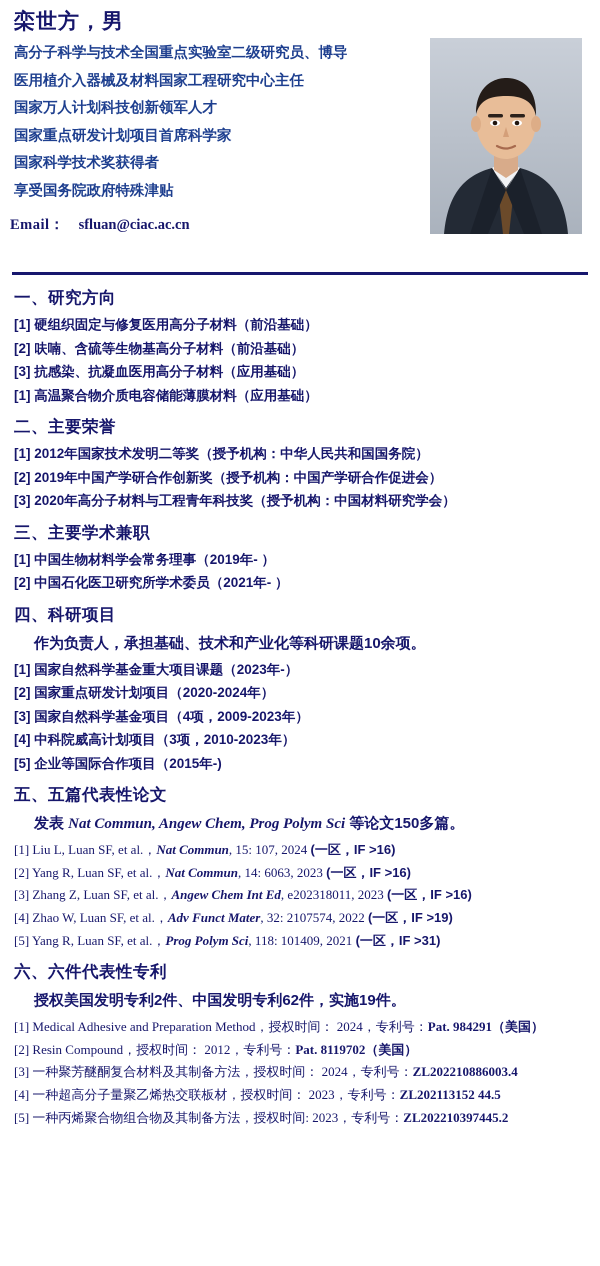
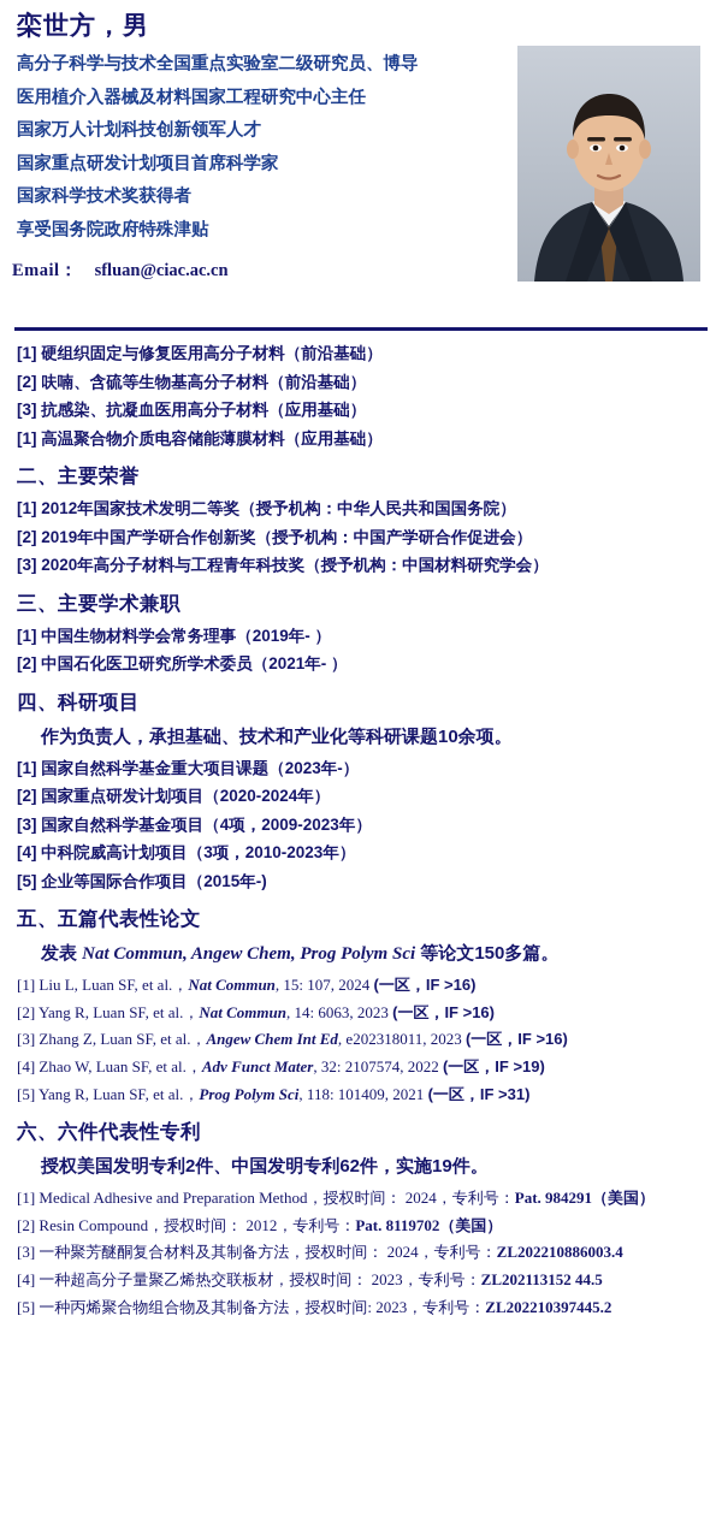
  栾世方，男
  高分子科学与技术全国重点实验室二级研究员、博导
  医用植介入器械及材料国家工程研究中心主任
  国家万人计划科技创新领军人才
  国家重点研发计划项目首席科学家
  国家科学技术奖获得者
  享受国务院政府特殊津贴
  Email： sfluan@ciac.ac.cn
- 一、研究方向
  [1] 硬组织固定与修复医用高分子材料（前沿基础）
  [2] 呋喃、含硫等生物基高分子材料（前沿基础）
  [3] 抗感染、抗凝血医用高分子材料（应用基础）
  [1] 高温聚合物介质电容储能薄膜材料（应用基础）
  二、主要荣誉
  [1] 2012年国家技术发明二等奖（授予机构：中华人民共和国国务院）
  [2] 2019年中国产学研合作创新奖（授予机构：中国产学研合作促进会）
  [3] 2020年高分子材料与工程青年科技奖（授予机构：中国材料研究学会）
  三、主要学术兼职
  [1] 中国生物材料学会常务理事（2019年- ）
  [2] 中国石化医卫研究所学术委员（2021年- ）
  四、科研项目
  作为负责人，承担基础、技术和产业化等科研课题10余项。
  [1] 国家自然科学基金重大项目课题（2023年-）
  [2] 国家重点研发计划项目（2020-2024年）
  [3] 国家自然科学基金项目（4项，2009-2023年）
  [4] 中科院威高计划项目（3项，2010-2023年）
  [5] 企业等国际合作项目（2015年-)
  五、五篇代表性论文
  发表 Nat Commun, Angew Chem, Prog Polym Sci 等论文150多篇。
  [1] Liu L, Luan SF, et al.，Nat Commun, 15: 107, 2024 (一区，IF >16)
  [2] Yang R, Luan SF, et al.，Nat Commun, 14: 6063, 2023 (一区，IF >16)
  [3] Zhang Z, Luan SF, et al.，Angew Chem Int Ed, e202318011, 2023 (一区，IF >16)
  [4] Zhao W, Luan SF, et al.，Adv Funct Mater, 32: 2107574, 2022 (一区，IF >19)
  [5] Yang R, Luan SF, et al.，Prog Polym Sci, 118: 101409, 2021 (一区，IF >31)
  六、六件代表性专利
  授权美国发明专利2件、中国发明专利62件，实施19件。
  [1] Medical Adhesive and Preparation Method，授权时间： 2024，专利号：Pat. 984291（美国）
  [2] Resin Compound，授权时间： 2012，专利号：Pat. 8119702（美国）
  [3] 一种聚芳醚酮复合材料及其制备方法，授权时间： 2024，专利号：ZL202210886003.4
  [4] 一种超高分子量聚乙烯热交联板材，授权时间： 2023，专利号：ZL202113152 44.5
  [5] 一种丙烯聚合物组合物及其制备方法，授权时间: 2023，专利号：ZL202210397445.2
